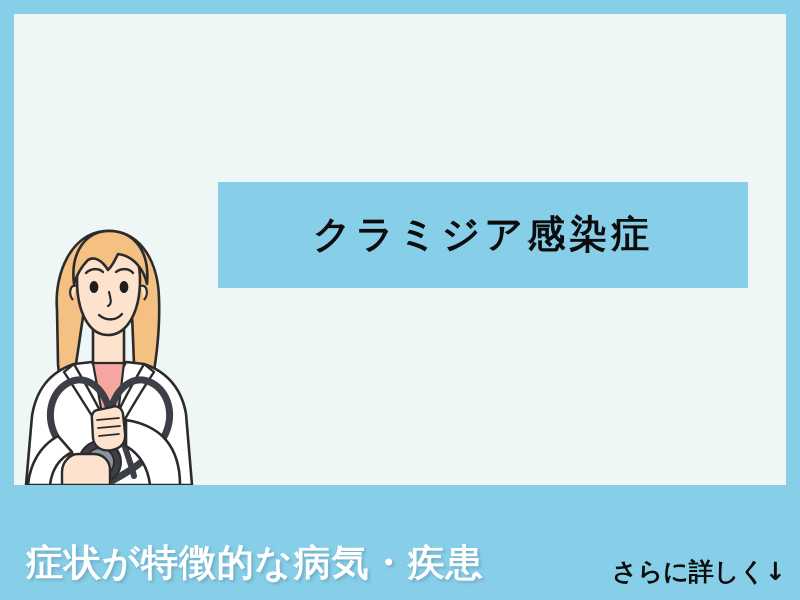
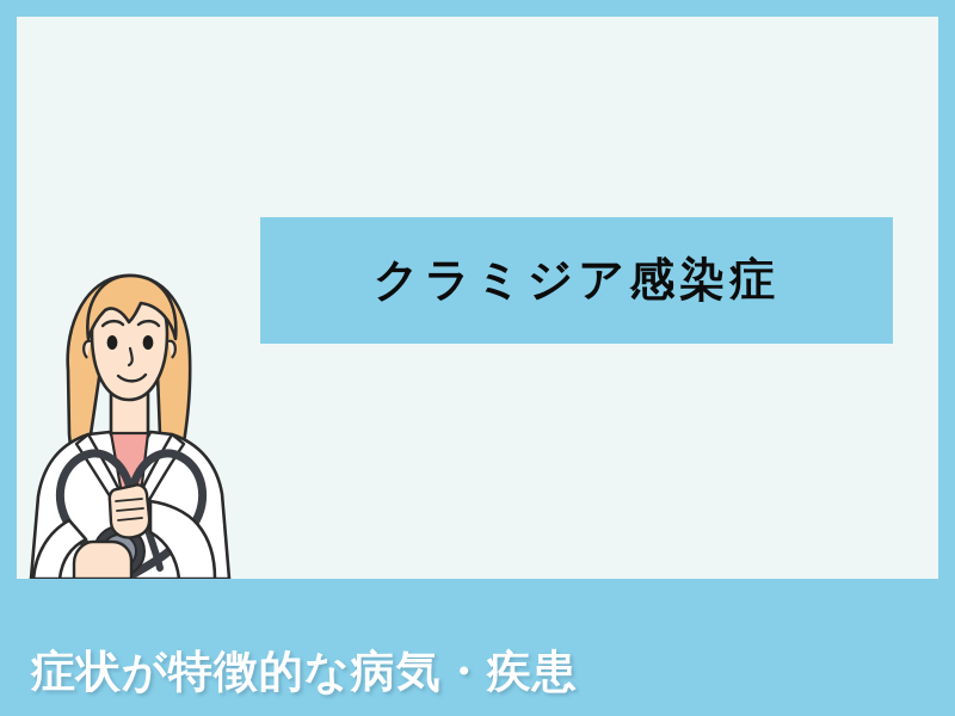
  クラミジア感染症
  症状が特徴的な病気・疾患
- さらに詳しく↓
